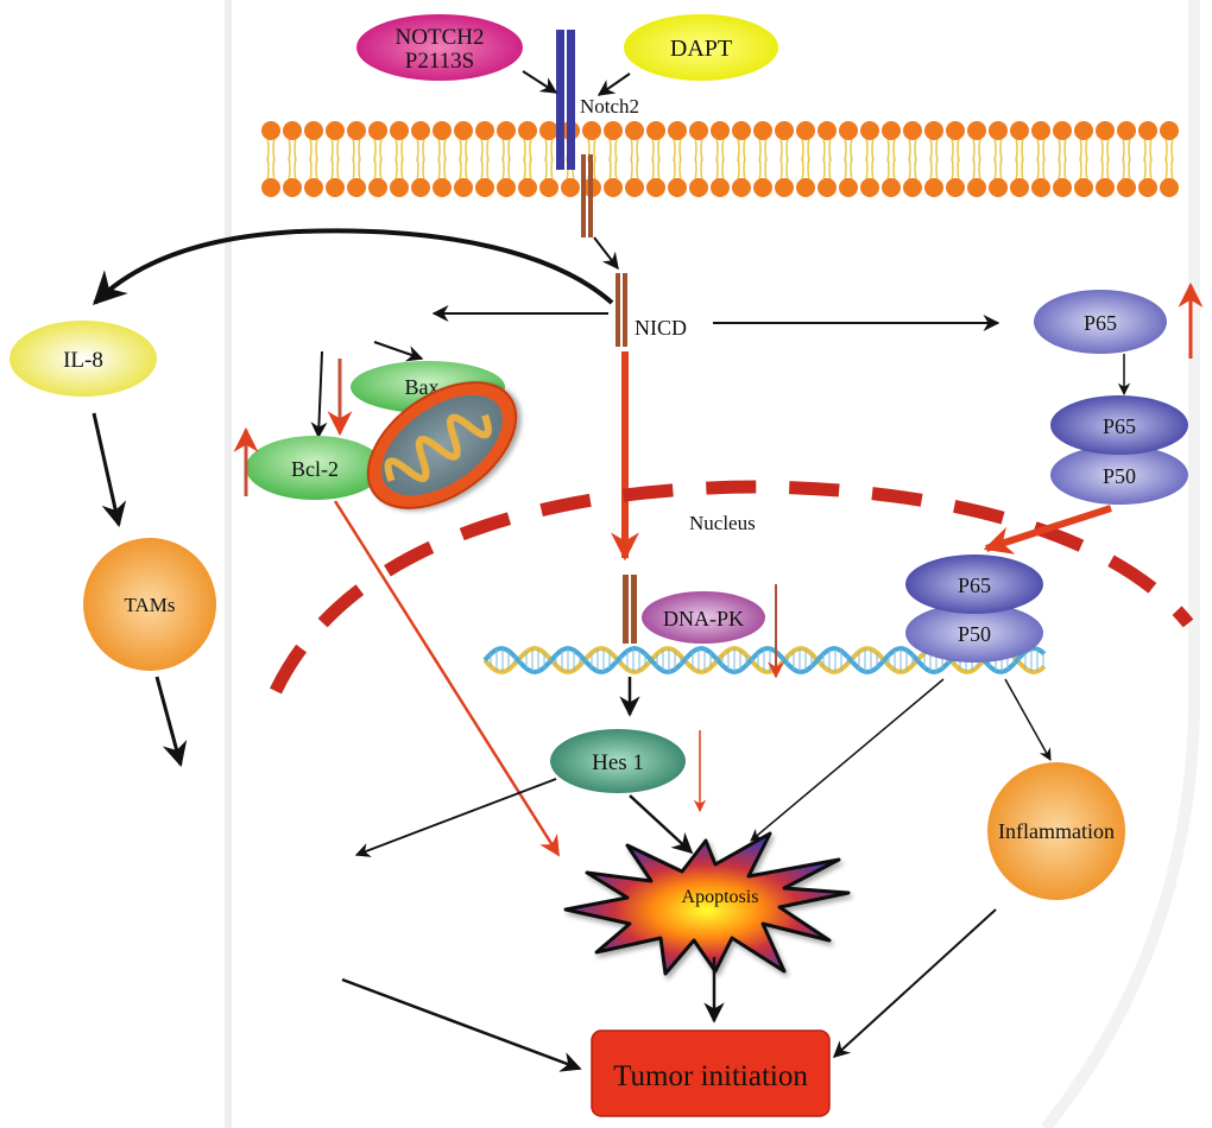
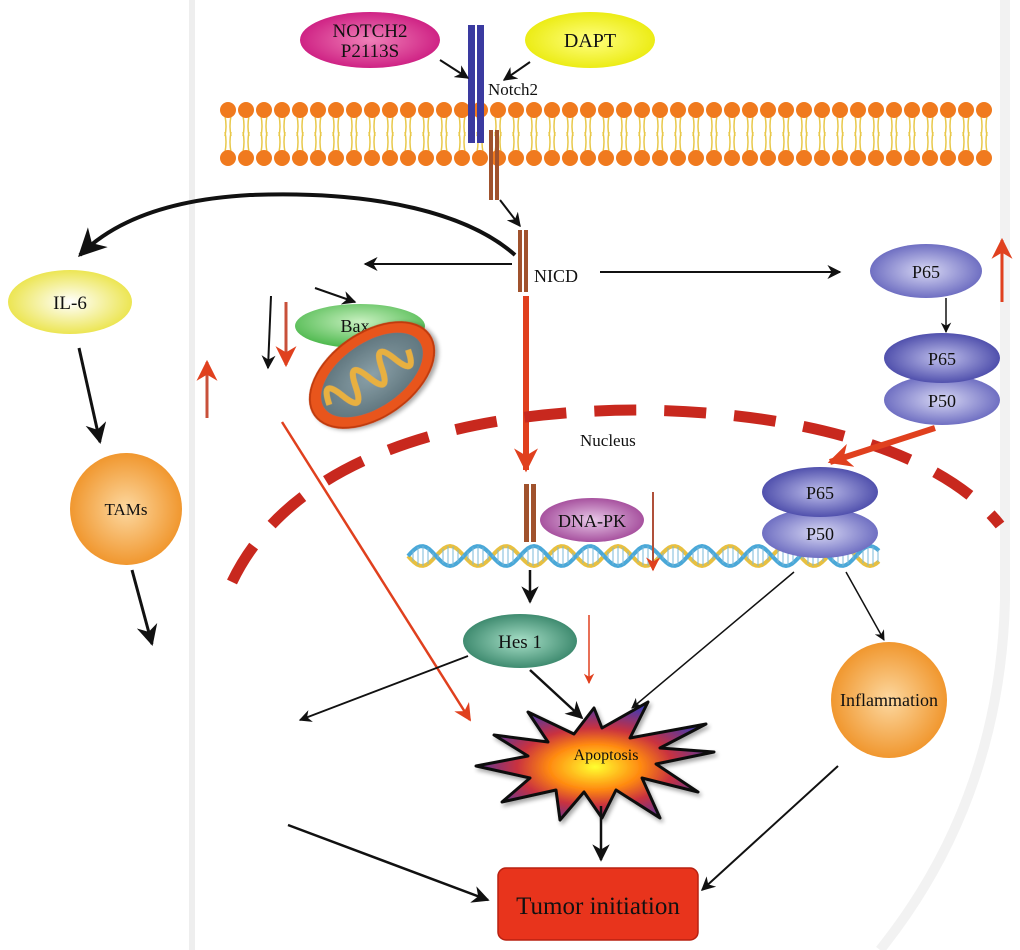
  NOTCH2
  P2113S
  DAPT
  Notch2
  NICD
  Bax
- Bcl-2
- IL-8
+ IL-6
  TAMs
  Nucleus
  P65
  P65
  P50
  DNA-PK
  P65
  P50
  Hes 1
  Apoptosis
  Inflammation
  Tumor initiation
